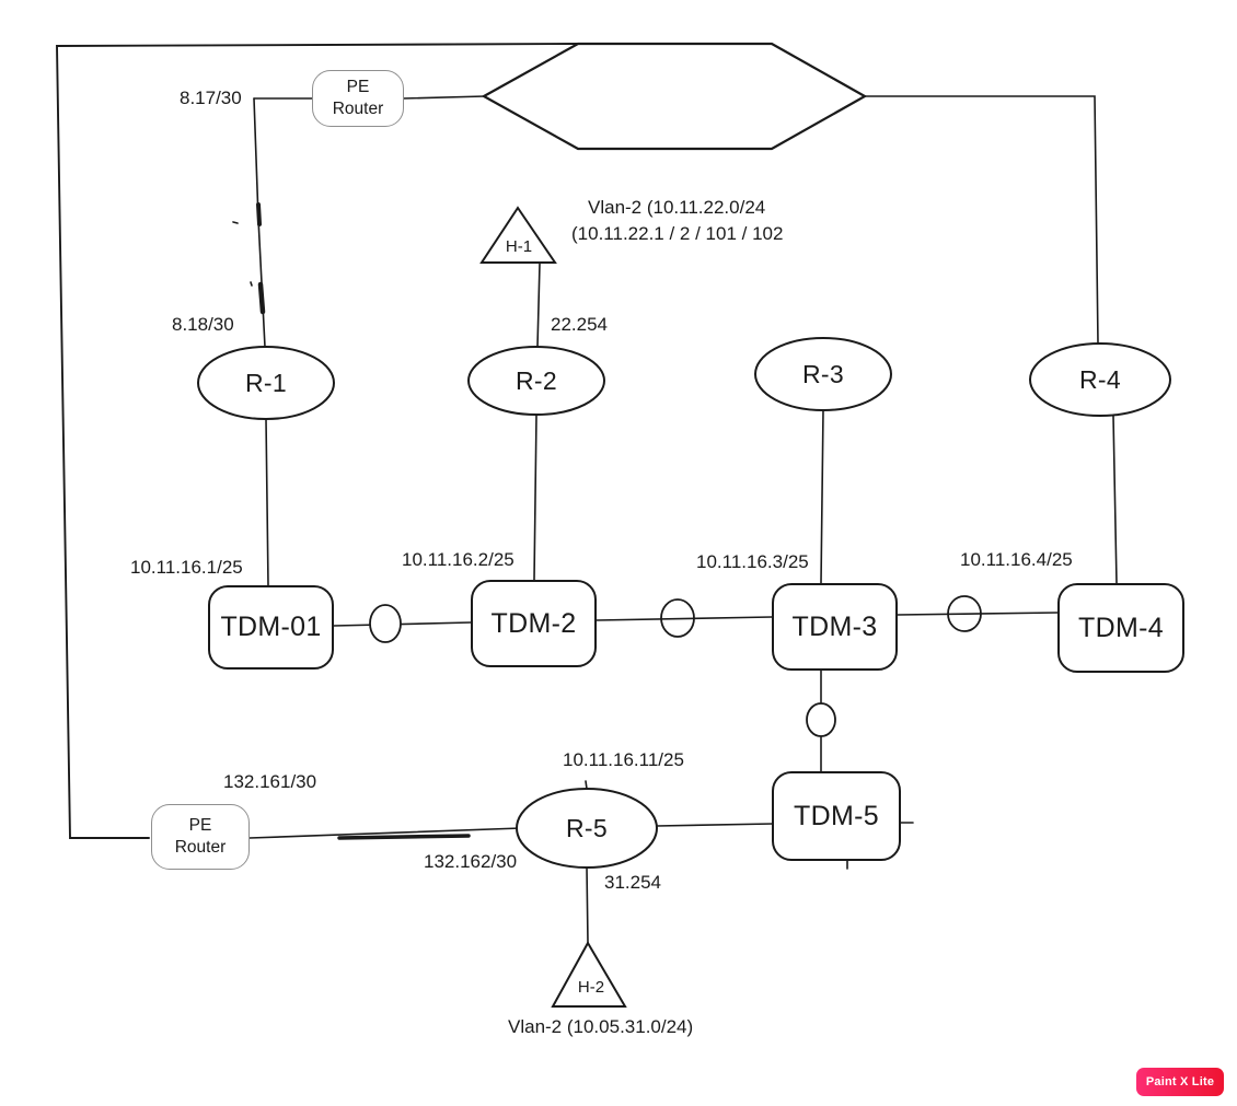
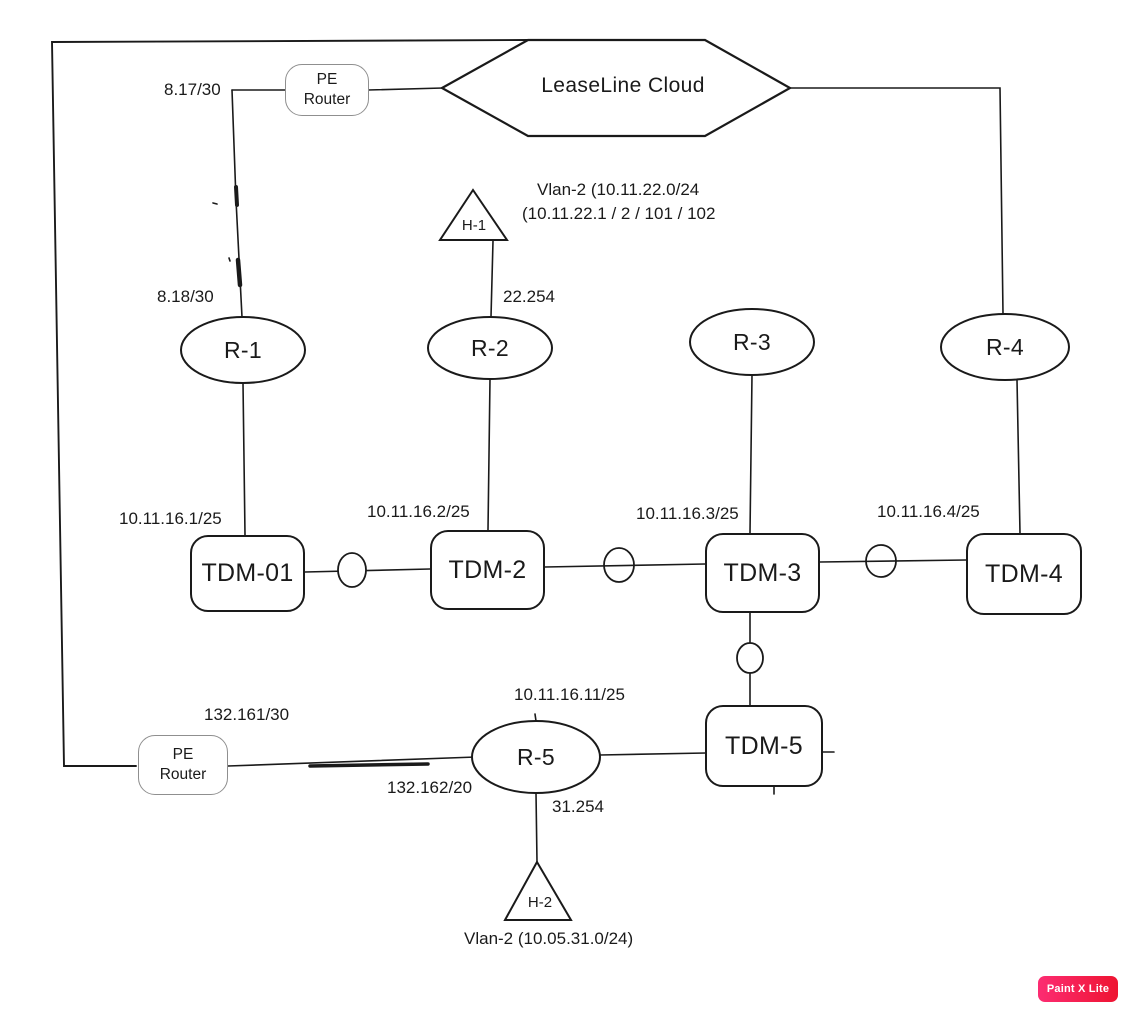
+ LeaseLine Cloud
  PE
  Router
  PE
  Router
  R-1
  R-2
  R-3
  R-4
  R-5
  H-1
  H-2
  TDM-01
  TDM-2
  TDM-3
  TDM-4
  TDM-5
  8.17/30
  8.18/30
  Vlan-2 (10.11.22.0/24
  (10.11.22.1 / 2 / 101 / 102
  22.254
  10.11.16.1/25
  10.11.16.2/25
  10.11.16.3/25
  10.11.16.4/25
  10.11.16.11/25
  132.161/30
- 132.162/30
+ 132.162/20
  31.254
  Vlan-2 (10.05.31.0/24)
  Paint X Lite
